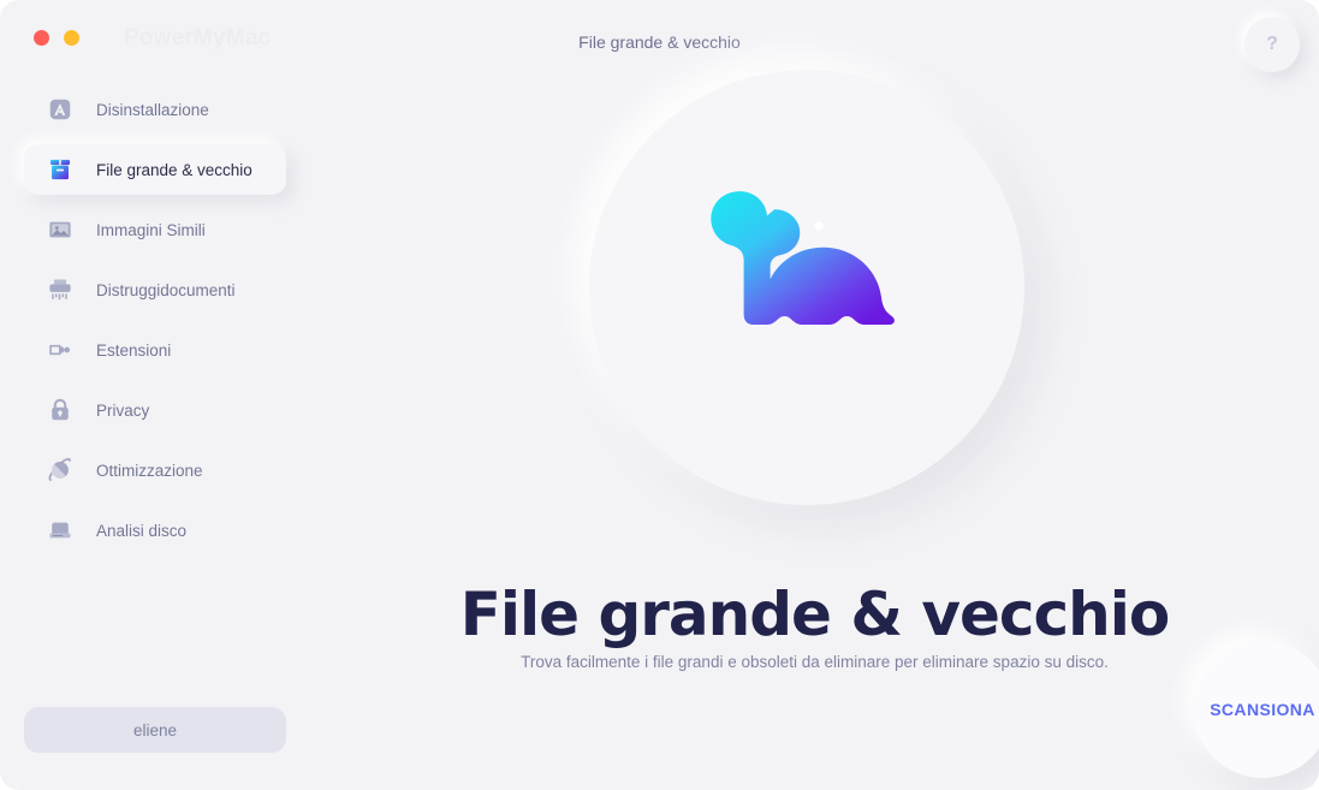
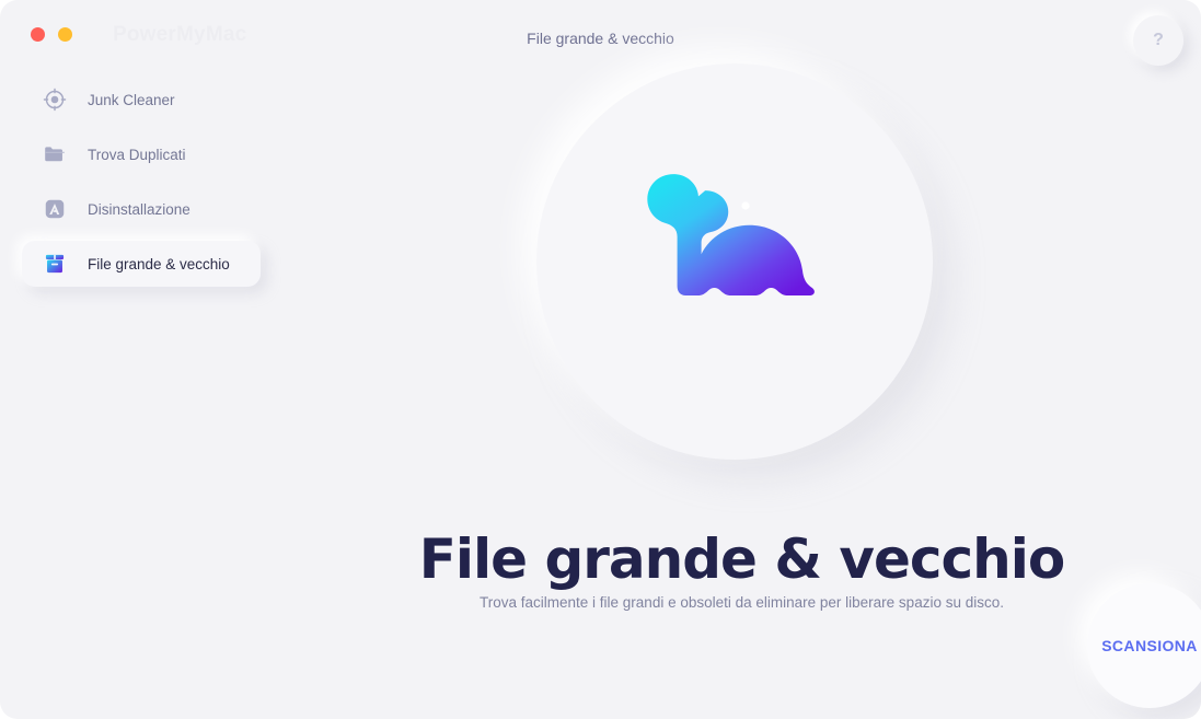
  File grande & vecchio
  ?
+ Junk Cleaner
+ Trova Duplicati
  Disinstallazione
  File grande & vecchio
- Immagini Simili
- Distruggidocumenti
- Estensioni
- Privacy
- Ottimizzazione
- Analisi disco
- eliene
  File grande & vecchio
- Trova facilmente i file grandi e obsoleti da eliminare per eliminare spazio su disco.
+ Trova facilmente i file grandi e obsoleti da eliminare per liberare spazio su disco.
  SCANSIONA
